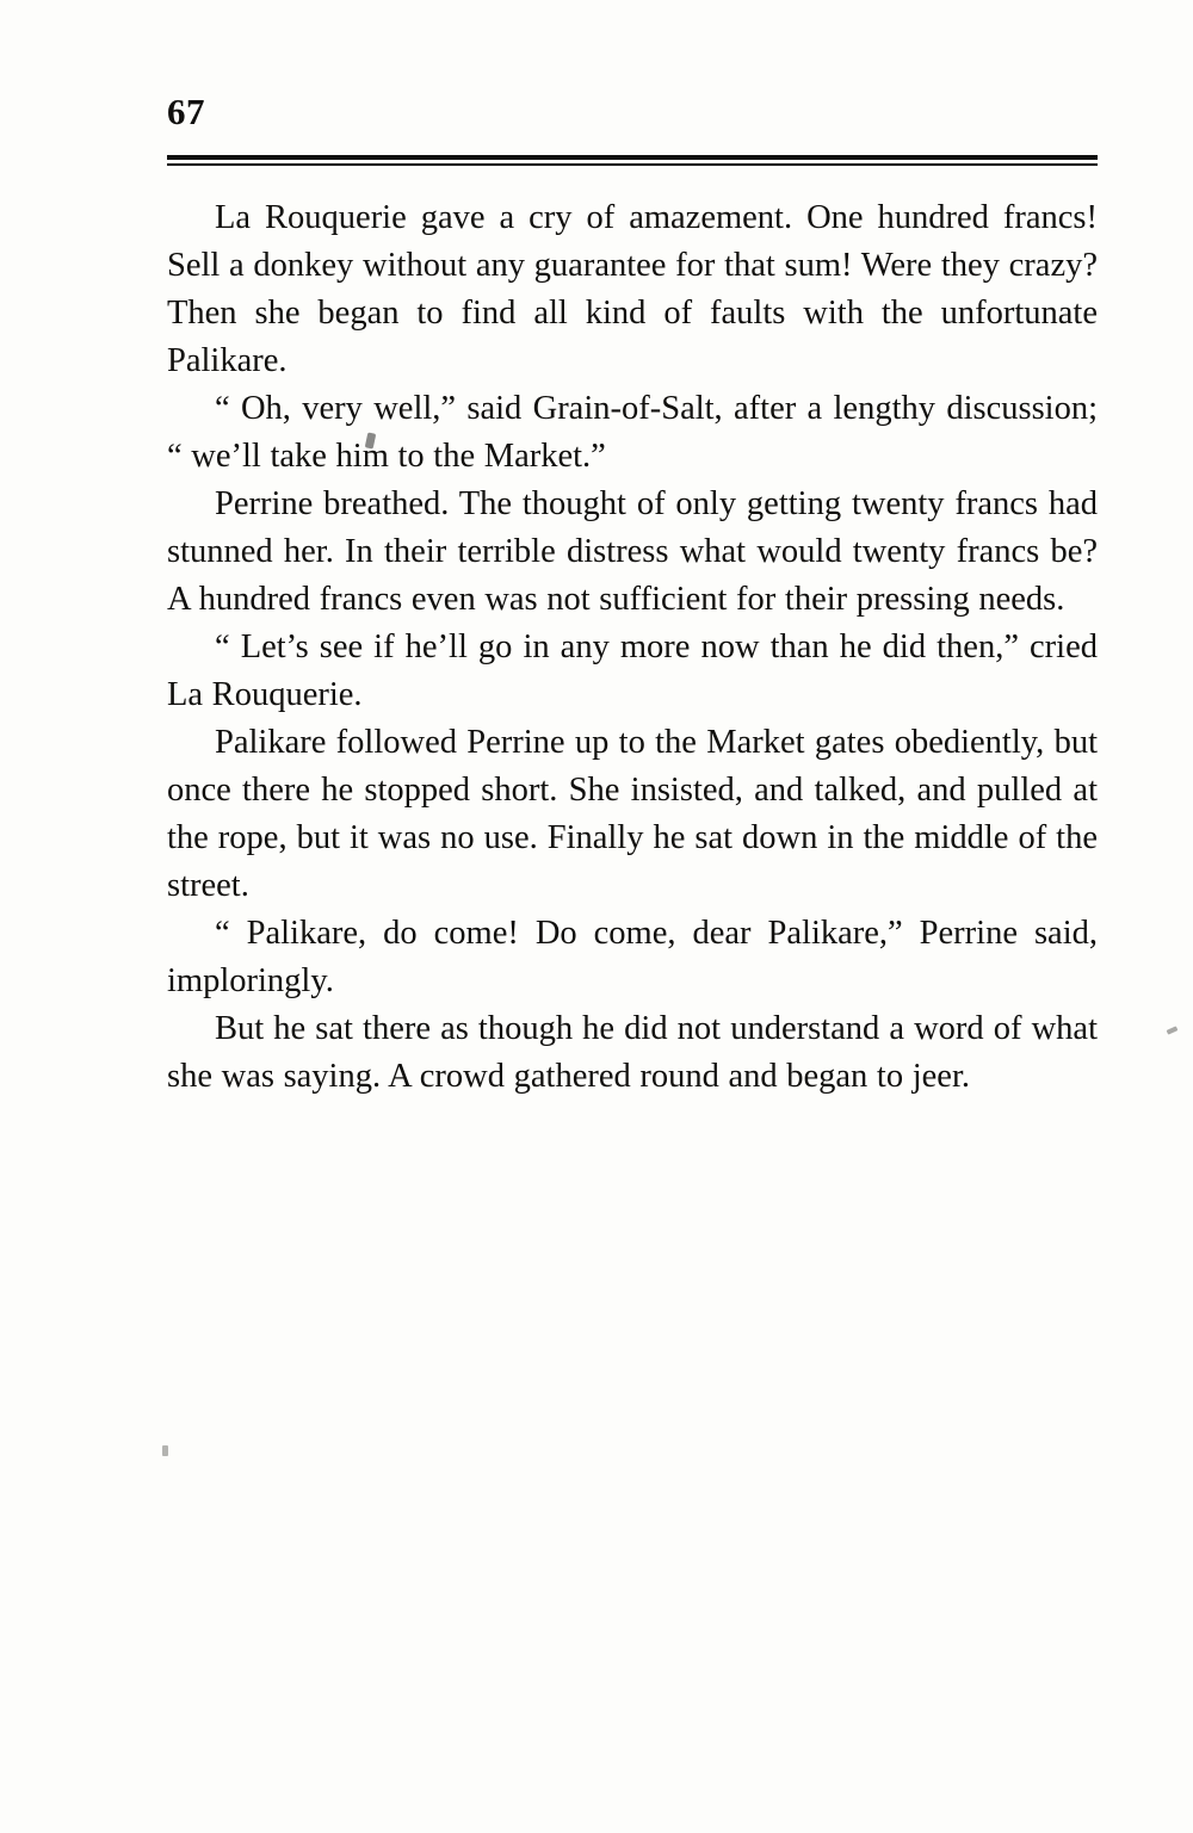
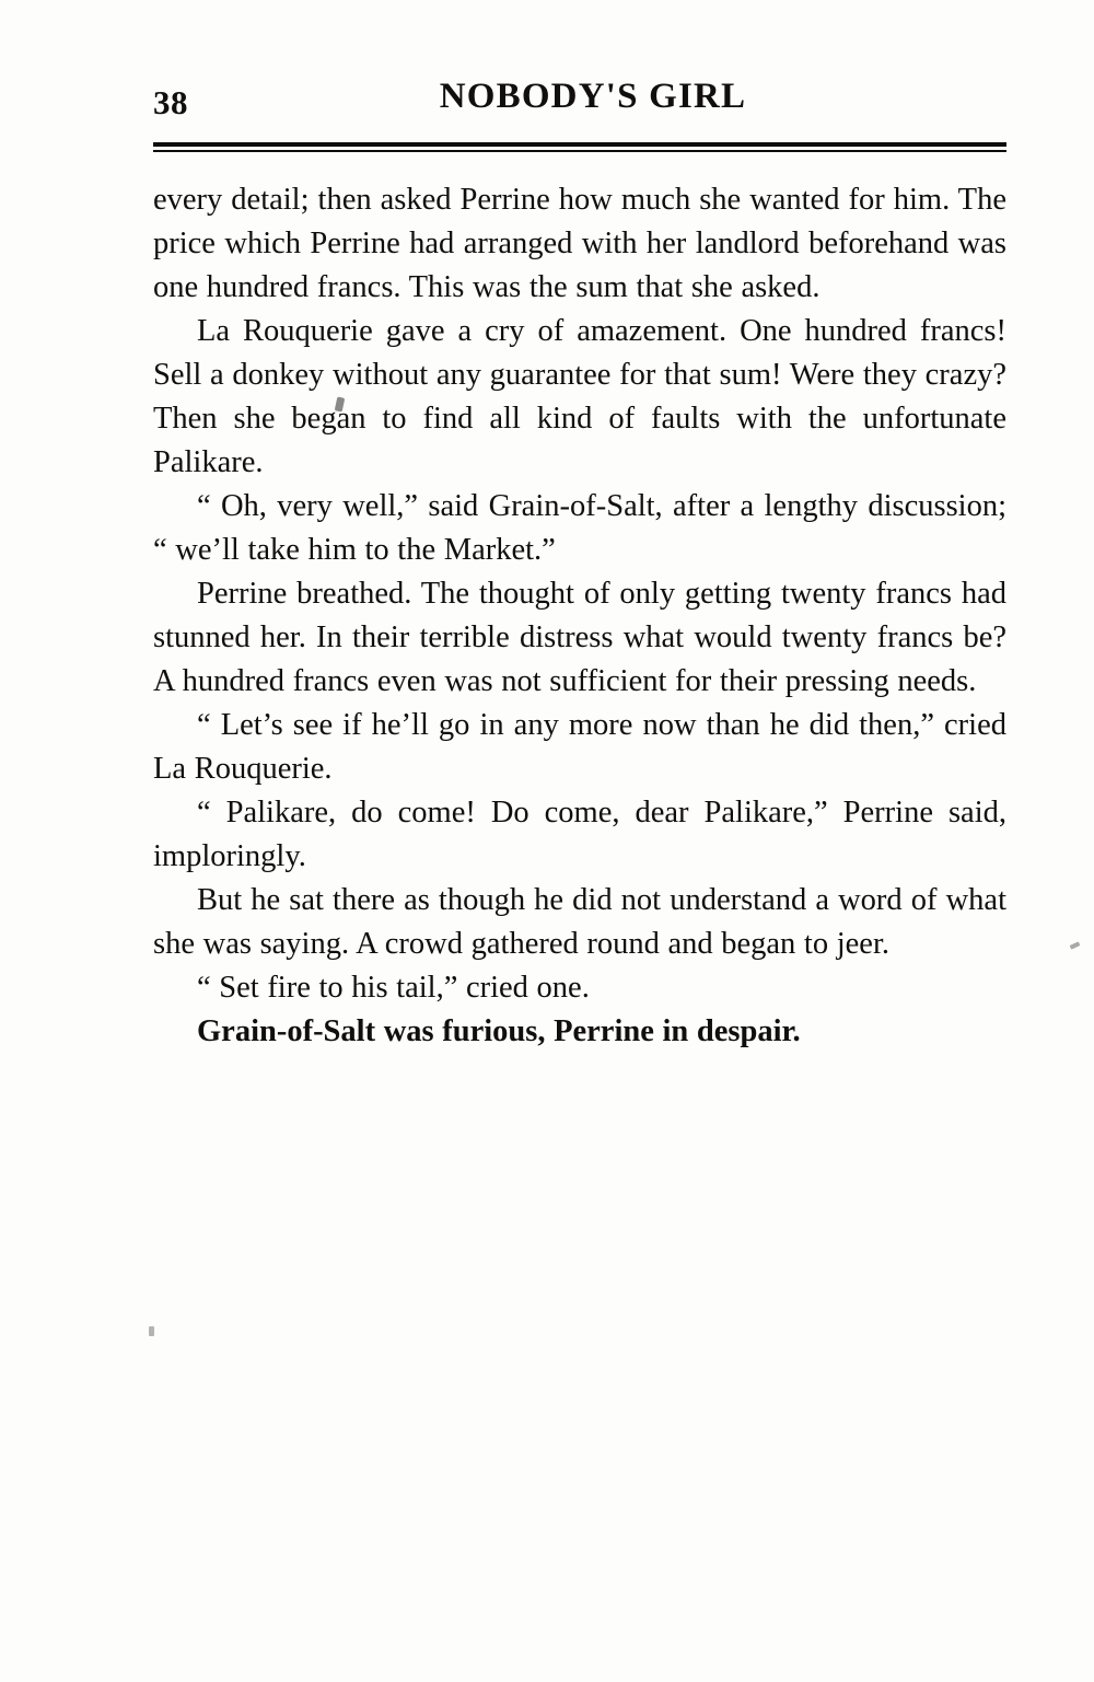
- 67
+ 38
+ NOBODY'S GIRL
+ every detail; then asked Perrine how much she wanted for him. The price which Perrine had arranged with her landlord beforehand was one hundred francs. This was the sum that she asked.
  La Rouquerie gave a cry of amazement. One hundred francs! Sell a donkey without any guarantee for that sum! Were they crazy? Then she began to find all kind of faults with the unfortunate Palikare.
  “ Oh, very well,” said Grain-of-Salt, after a lengthy discussion; “ we’ll take him to the Market.”
  Perrine breathed. The thought of only getting twenty francs had stunned her. In their terrible distress what would twenty francs be? A hundred francs even was not sufficient for their pressing needs.
  “ Let’s see if he’ll go in any more now than he did then,” cried La Rouquerie.
- Palikare followed Perrine up to the Market gates obediently, but once there he stopped short. She insisted, and talked, and pulled at the rope, but it was no use. Finally he sat down in the middle of the street.
  “ Palikare, do come! Do come, dear Palikare,” Perrine said, imploringly.
  But he sat there as though he did not understand a word of what she was saying. A crowd gathered round and began to jeer.
+ “ Set fire to his tail,” cried one.
+ Grain-of-Salt was furious, Perrine in despair.
